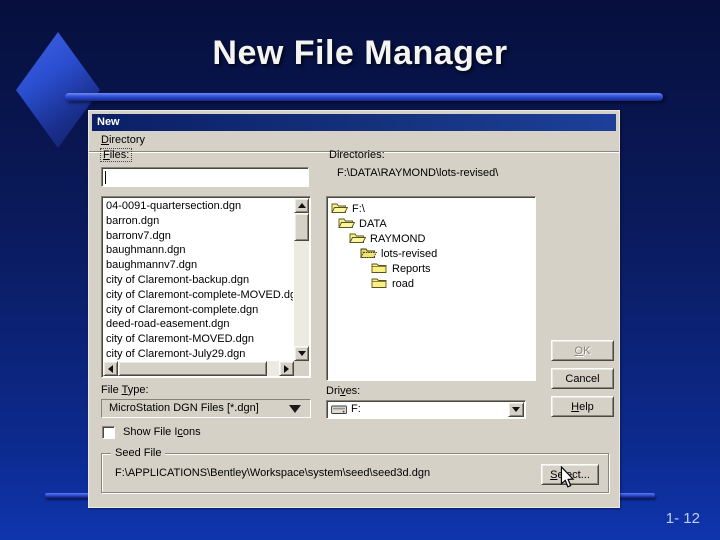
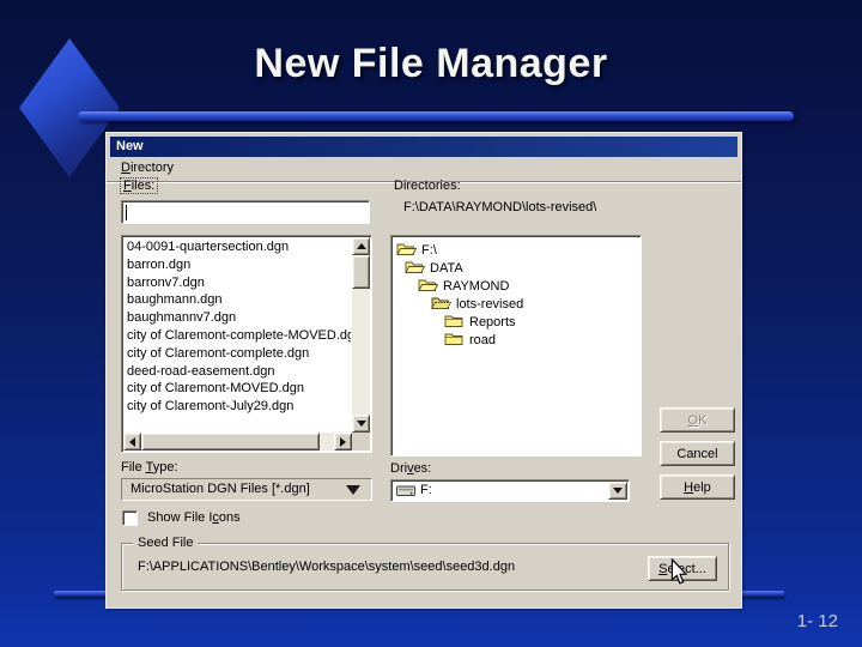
  New File Manager
  1- 12
  New
  Directory
  Files:
  04-0091-quartersection.dgn
  barron.dgn
  barronv7.dgn
  baughmann.dgn
  baughmannv7.dgn
- city of Claremont-backup.dgn
  city of Claremont-complete-MOVED.d
  city of Claremont-complete.dgn
  deed-road-easement.dgn
  city of Claremont-MOVED.dgn
  city of Claremont-July29.dgn
  File Type:
  MicroStation DGN Files [*.dgn]
  Show File Icons
  Directories:
  F:\DATA\RAYMOND\lots-revised\
  F:\
  DATA
  RAYMOND
  lots-revised
  Reports
  road
  Drives:
  F:
  OK
  Cancel
  Help
  Seed File
  F:\APPLICATIONS\Bentley\Workspace\system\seed\seed3d.dgn
  Sect...
